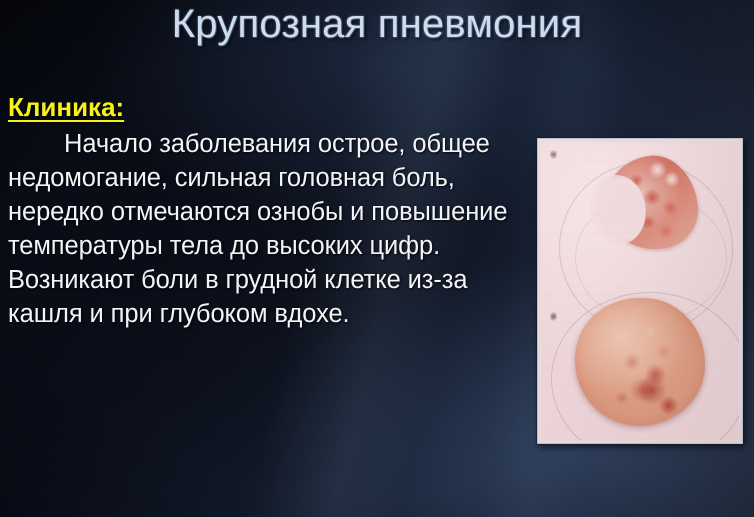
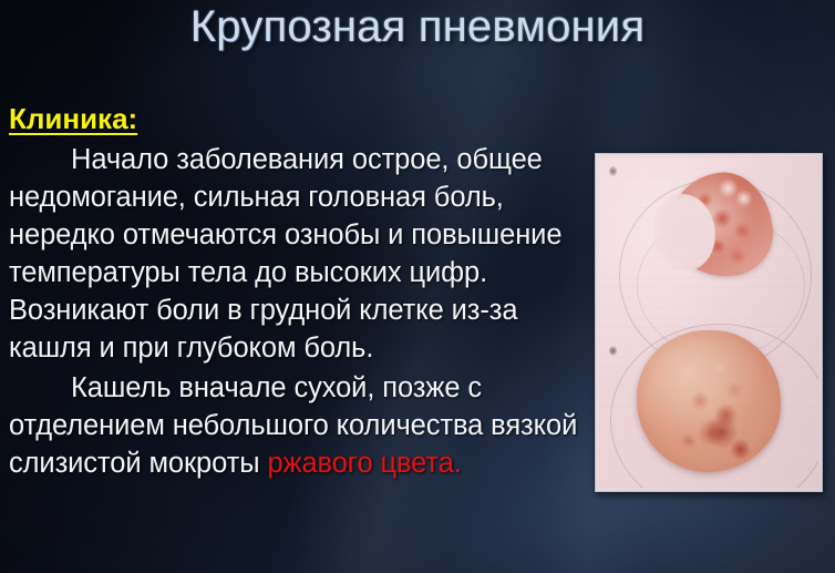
  Крупозная пневмония
  Клиника:
- Начало заболевания острое, общее недомогание, сильная головная боль, нередко отмечаются ознобы и повышение температуры тела до высоких цифр. Возникают боли в грудной клетке из-за кашля и при глубоком вдохе.
+ Начало заболевания острое, общее недомогание, сильная головная боль, нередко отмечаются ознобы и повышение температуры тела до высоких цифр. Возникают боли в грудной клетке из-за кашля и при глубоком боль.
+ Кашель вначале сухой, позже с отделением небольшого количества вязкой слизистой мокроты ржавого цвета.
